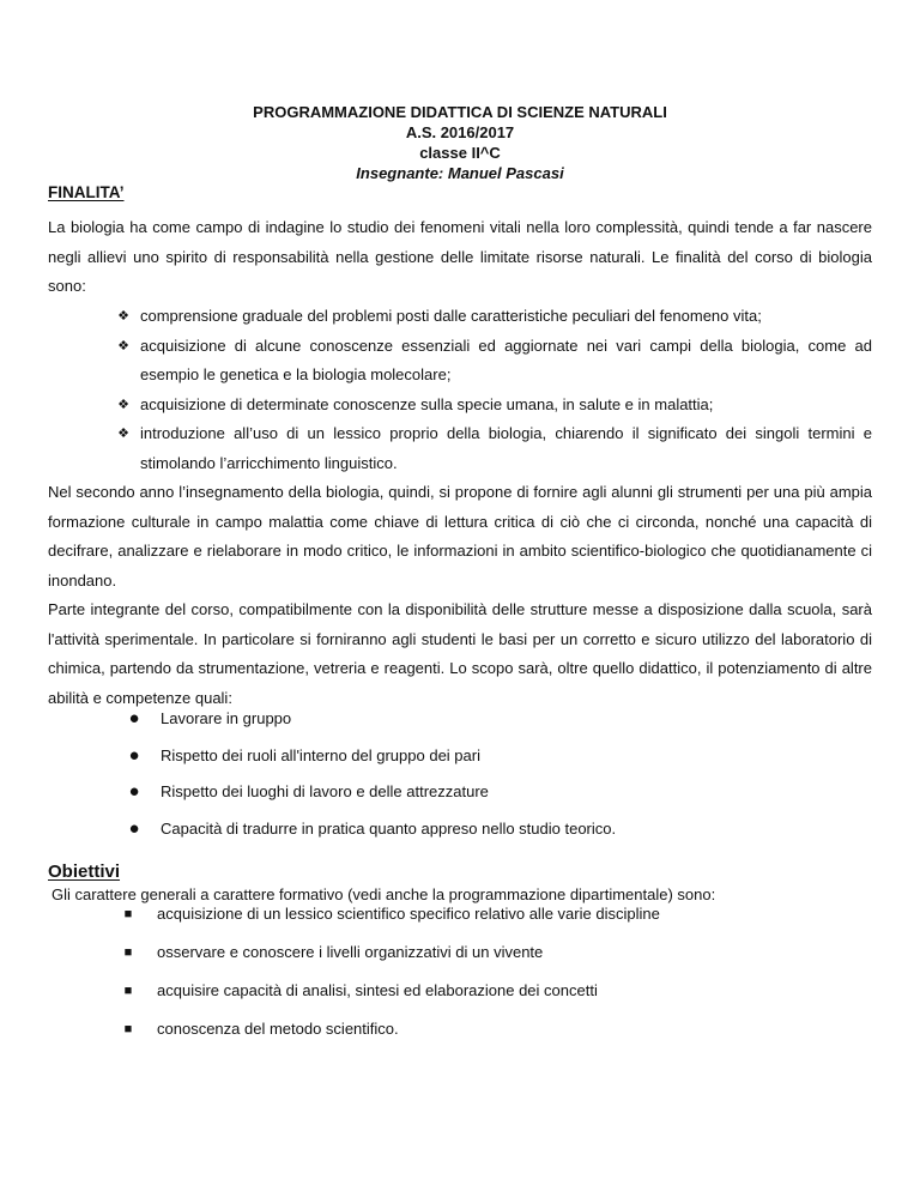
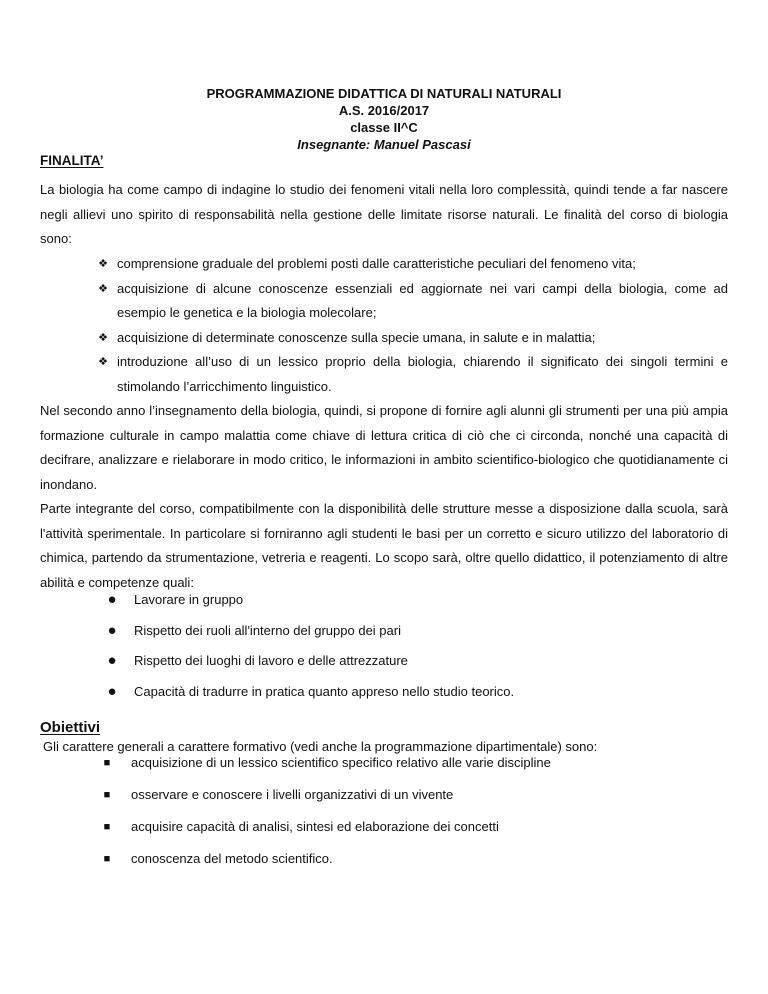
- PROGRAMMAZIONE DIDATTICA DI SCIENZE NATURALI
+ PROGRAMMAZIONE DIDATTICA DI NATURALI NATURALI
  A.S. 2016/2017
  classe II^C
  Insegnante: Manuel Pascasi
  FINALITA’
  La biologia ha come campo di indagine lo studio dei fenomeni vitali nella loro complessità, quindi tende a far nascere negli allievi uno spirito di responsabilità nella gestione delle limitate risorse naturali. Le finalità del corso di biologia sono:
  ❖
  comprensione graduale del problemi posti dalle caratteristiche peculiari del fenomeno vita;
  ❖
  acquisizione di alcune conoscenze essenziali ed aggiornate nei vari campi della biologia, come ad esempio le genetica e la biologia molecolare;
  ❖
  acquisizione di determinate conoscenze sulla specie umana, in salute e in malattia;
  ❖
  introduzione all’uso di un lessico proprio della biologia, chiarendo il significato dei singoli termini e stimolando l’arricchimento linguistico.
  Nel secondo anno l’insegnamento della biologia, quindi, si propone di fornire agli alunni gli strumenti per una più ampia formazione culturale in campo malattia come chiave di lettura critica di ciò che ci circonda, nonché una capacità di decifrare, analizzare e rielaborare in modo critico, le informazioni in ambito scientifico-biologico che quotidianamente ci inondano.
  Parte integrante del corso, compatibilmente con la disponibilità delle strutture messe a disposizione dalla scuola, sarà l'attività sperimentale. In particolare si forniranno agli studenti le basi per un corretto e sicuro utilizzo del laboratorio di chimica, partendo da strumentazione, vetreria e reagenti. Lo scopo sarà, oltre quello didattico, il potenziamento di altre abilità e competenze quali:
  ●
  Lavorare in gruppo
  ●
  Rispetto dei ruoli all'interno del gruppo dei pari
  ●
  Rispetto dei luoghi di lavoro e delle attrezzature
  ●
  Capacità di tradurre in pratica quanto appreso nello studio teorico.
  Obiettivi
  Gli carattere generali a carattere formativo (vedi anche la programmazione dipartimentale) sono:
  ■
  acquisizione di un lessico scientifico specifico relativo alle varie discipline
  ■
  osservare e conoscere i livelli organizzativi di un vivente
  ■
  acquisire capacità di analisi, sintesi ed elaborazione dei concetti
  ■
  conoscenza del metodo scientifico.
